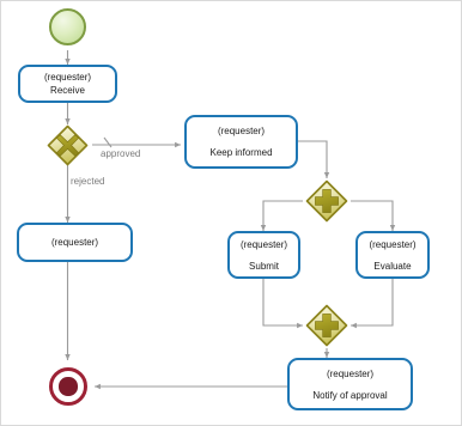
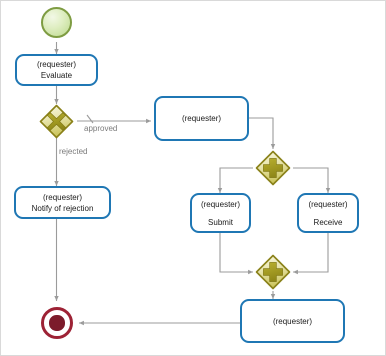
  (requester)
- Receive
+ Evaluate
  approved
  rejected
  (requester)
+ Notify of rejection
  (requester)
- Keep informed
  (requester)
  Submit
  (requester)
- Evaluate
+ Receive
  (requester)
- Notify of approval
